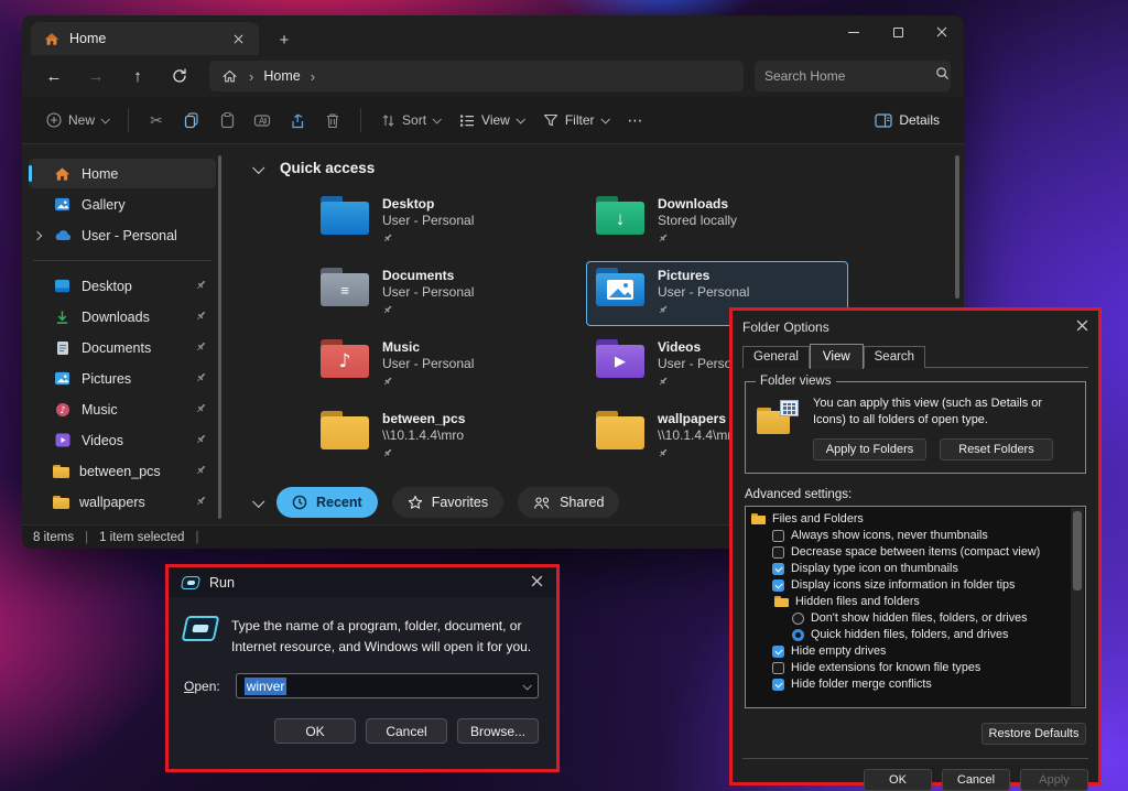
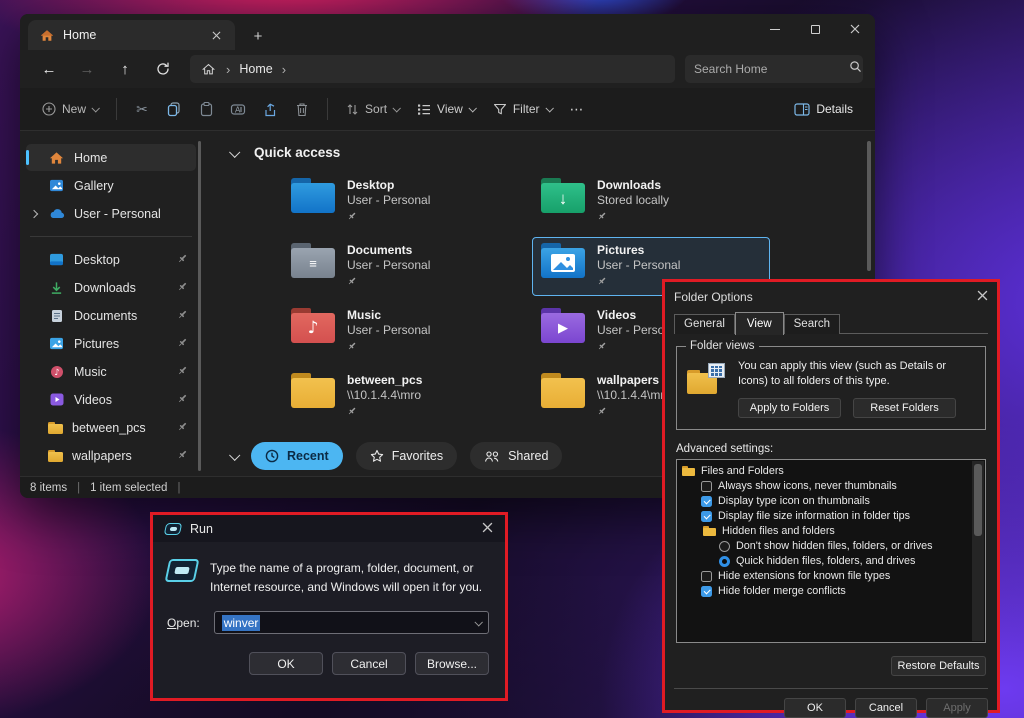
  Home
  +
  ←
  →
  ↑
  ›
  Home
  ›
  Search Home
  New
  ✂
  A
  Sort
  View
  Filter
  ⋯
  Details
  Home
  Gallery
  User - Personal
  Desktop
  Downloads
  Documents
  Pictures
  ♪
  Music
  Videos
  between_pcs
  wallpapers
  Quick access
  Desktop
  User - Personal
  ↓
  Downloads
  Stored locally
  ≡
  Documents
  User - Personal
  Pictures
  User - Personal
  ♪
  Music
  User - Personal
  ▶
  Videos
  User - Pers
  between_pcs
  \\10.1.4.4\mro
  wallpapers
  \\10.1.4.4\m
  Recent
  Favorites
  Shared
  8 items
  |
  1 item selected
  |
  Run
  Type the name of a program, folder, document, or Internet resource, and Windows will open it for you.
  Open:
  winver
  OK
  Cancel
  Browse...
  Folder Options
  General
  View
  Search
  Folder views
- You can apply this view (such as Details or Icons) to all folders of open type.
+ You can apply this view (such as Details or Icons) to all folders of this type.
  Apply to Folders
  Reset Folders
  Advanced settings:
  Files and Folders
  Always show icons, never thumbnails
- Decrease space between items (compact view)
  Display type icon on thumbnails
- Display icons size information in folder tips
+ Display file size information in folder tips
  Hidden files and folders
  Don't show hidden files, folders, or drives
  Quick hidden files, folders, and drives
- Hide empty drives
  Hide extensions for known file types
  Hide folder merge conflicts
  Restore Defaults
  OK
  Cancel
  Apply
